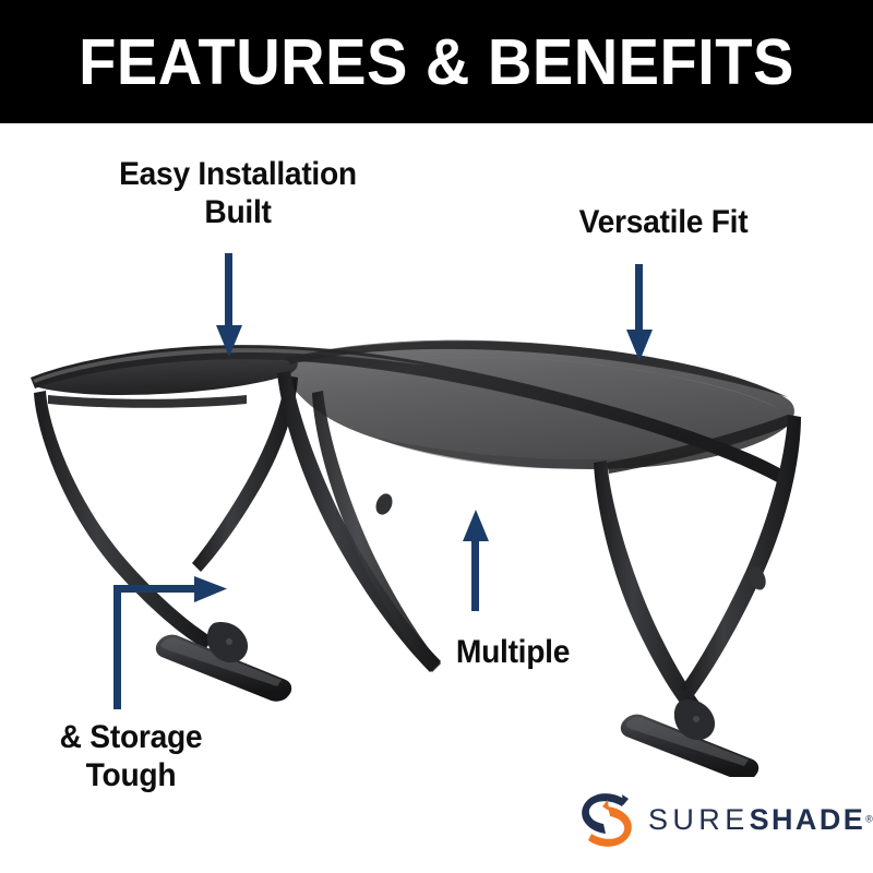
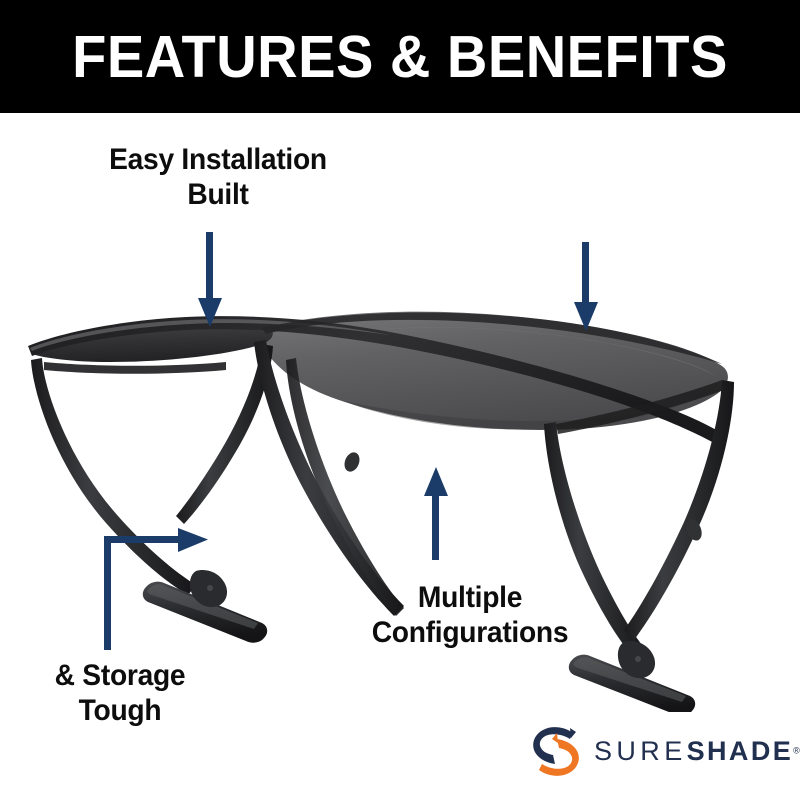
  FEATURES & BENEFITS
  Easy Installation
  Built
- Versatile Fit
  Multiple
+ Configurations
  & Storage
  Tough
  SURESHADE®
